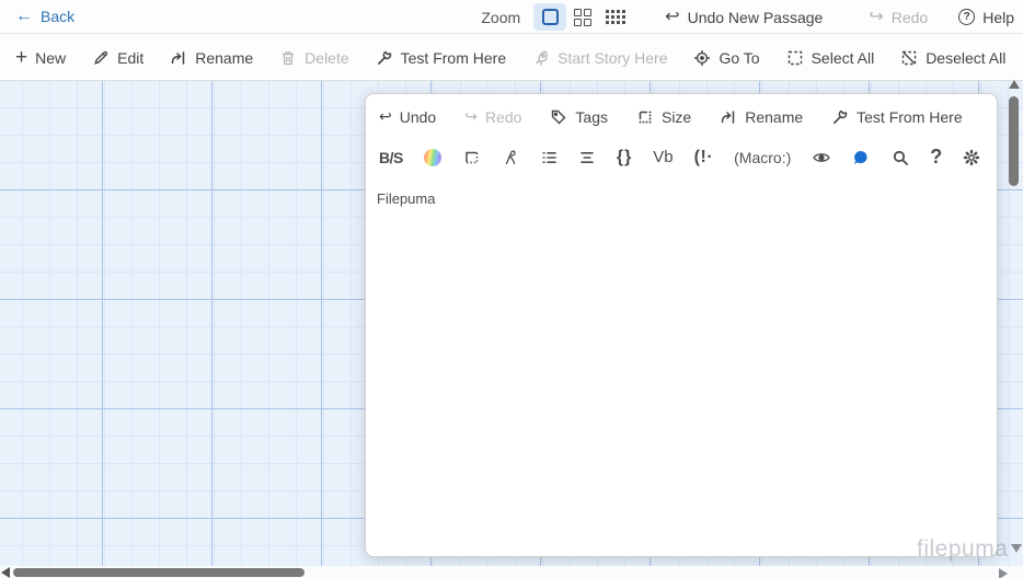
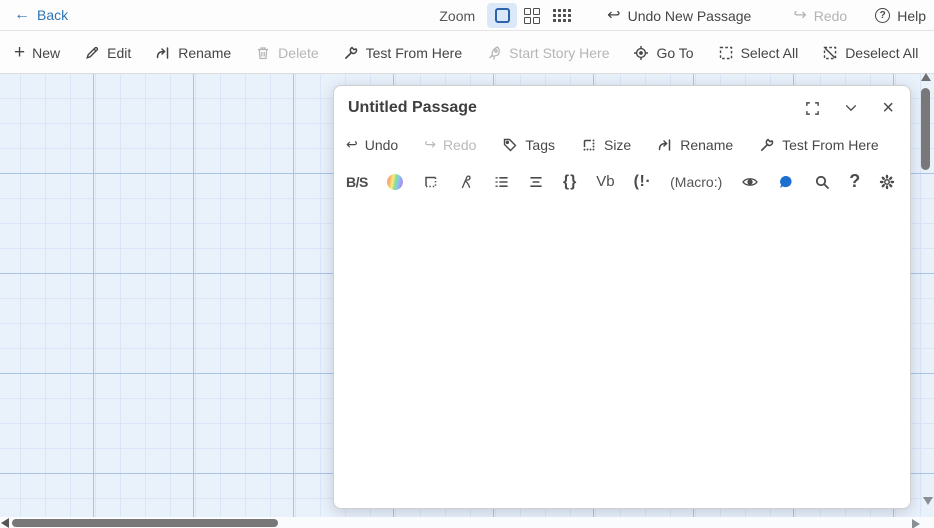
  ←
  Back
  Zoom
  ↩
  Undo New Passage
  ↪
  Redo
  ?
  Help
  +
  New
  Edit
  Rename
  Delete
  Test From Here
  Start Story Here
  Go To
  Select All
  Deselect All
+ Untitled Passage
+ ×
  ↩
  Undo
  ↪
  Redo
  Tags
  Size
  Rename
  Test From Here
  B/S
  {}
  Vb
  (!·
  (Macro:)
  ?
- Filepuma
- filepuma
